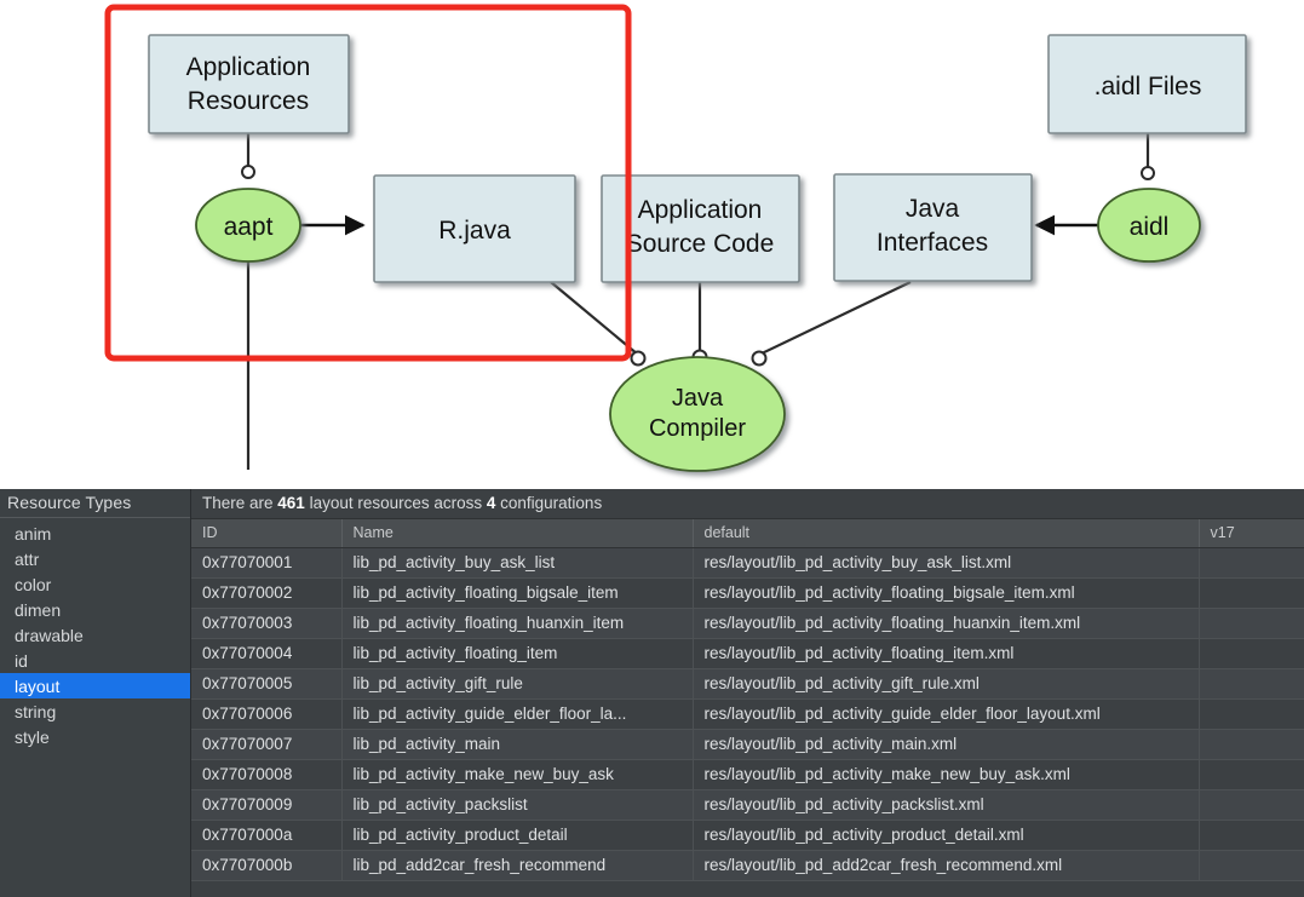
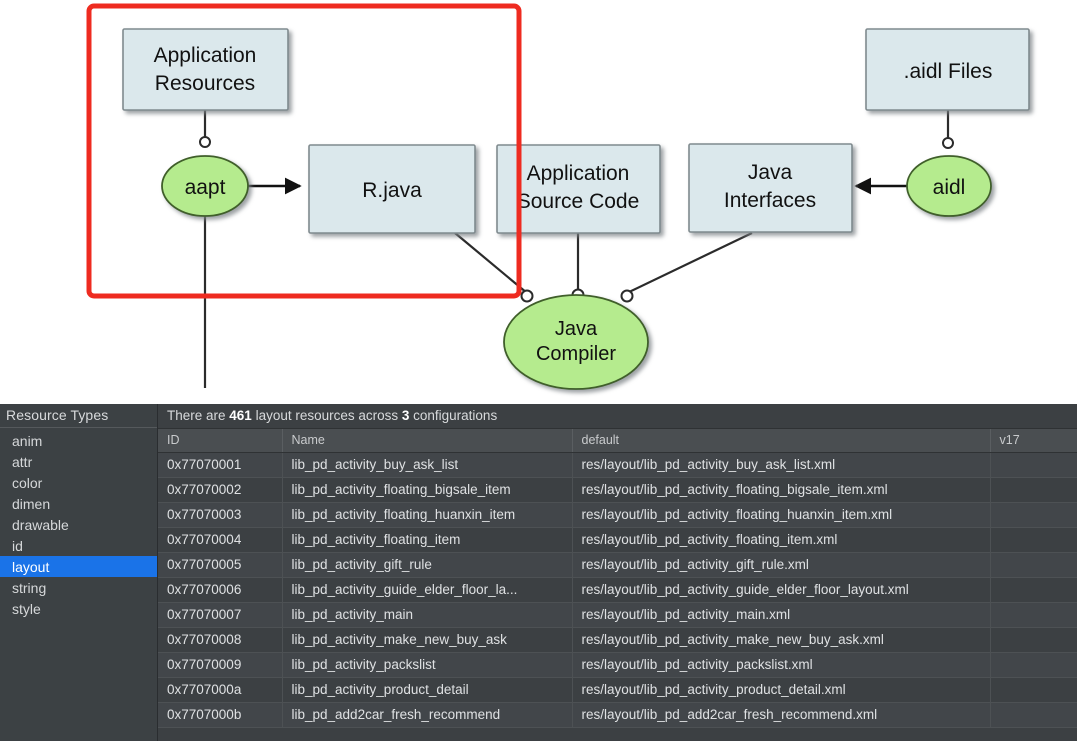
  Application
  Resources
  aapt
  R.java
  Application
  Source Code
  Java
  Interfaces
  .aidl Files
  aidl
  Java
  Compiler
  Resource Types
  anim
  attr
  color
  dimen
  drawable
  id
  layout
  string
  style
- There are 461 layout resources across 4 configurations
+ There are 461 layout resources across 3 configurations
  ID	Name	default	v17
  0x77070001	lib_pd_activity_buy_ask_list	res/layout/lib_pd_activity_buy_ask_list.xml
  0x77070002	lib_pd_activity_floating_bigsale_item	res/layout/lib_pd_activity_floating_bigsale_item.xml
  0x77070003	lib_pd_activity_floating_huanxin_item	res/layout/lib_pd_activity_floating_huanxin_item.xml
  0x77070004	lib_pd_activity_floating_item	res/layout/lib_pd_activity_floating_item.xml
  0x77070005	lib_pd_activity_gift_rule	res/layout/lib_pd_activity_gift_rule.xml
  0x77070006	lib_pd_activity_guide_elder_floor_la...	res/layout/lib_pd_activity_guide_elder_floor_layout.xml
  0x77070007	lib_pd_activity_main	res/layout/lib_pd_activity_main.xml
  0x77070008	lib_pd_activity_make_new_buy_ask	res/layout/lib_pd_activity_make_new_buy_ask.xml
  0x77070009	lib_pd_activity_packslist	res/layout/lib_pd_activity_packslist.xml
  0x7707000a	lib_pd_activity_product_detail	res/layout/lib_pd_activity_product_detail.xml
  0x7707000b	lib_pd_add2car_fresh_recommend	res/layout/lib_pd_add2car_fresh_recommend.xml
